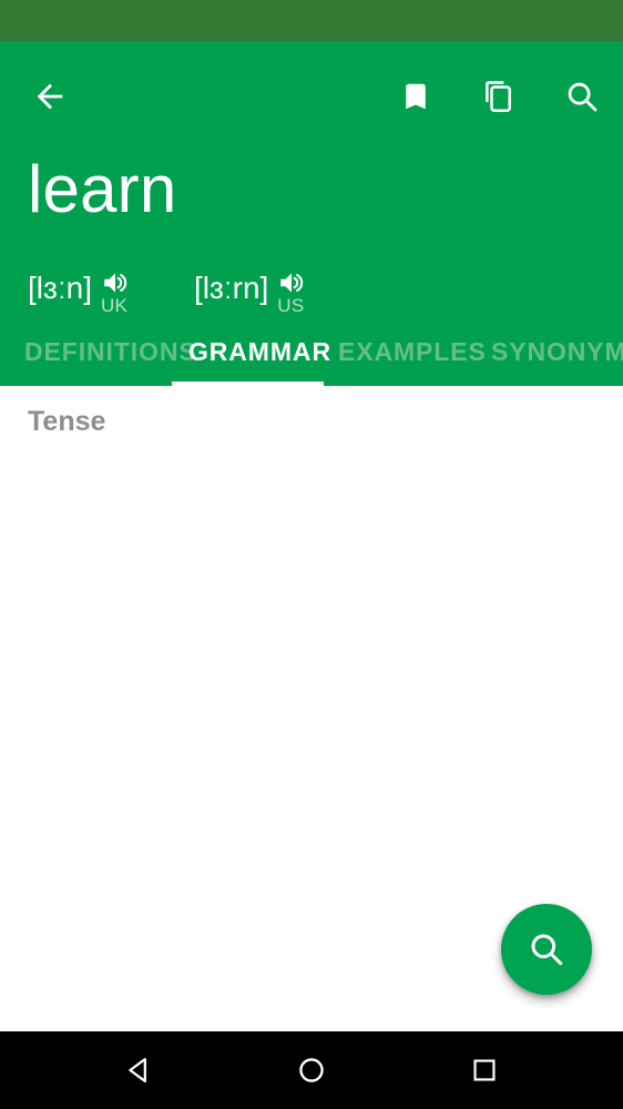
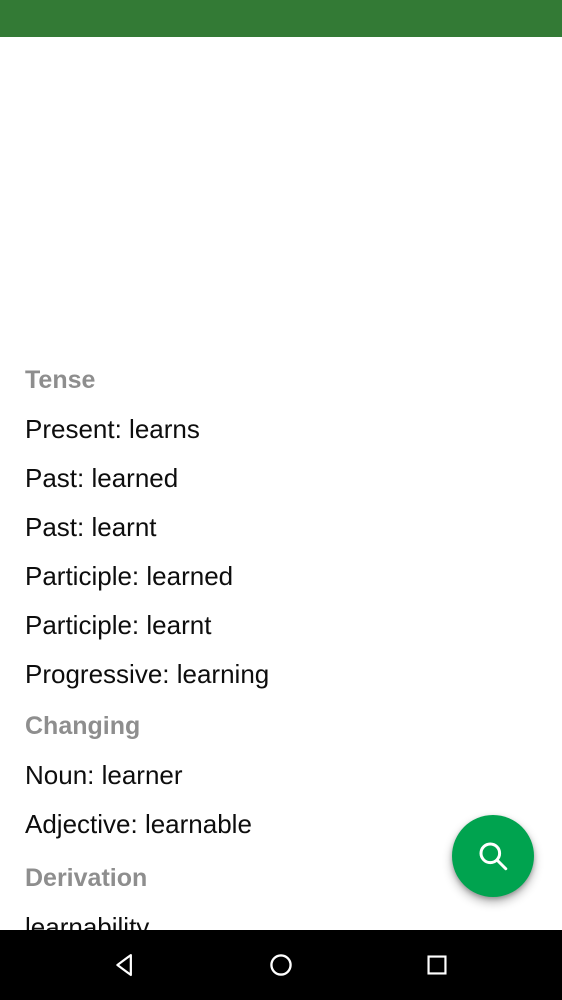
- learn
- [lɜːn]
- UK
- [lɜːrn]
- US
- DEFINITIONS
- GRAMMAR
- EXAMPLES
- SYNONYM
  Tense
+ Present: learns
+ Past: learned
+ Past: learnt
+ Participle: learned
+ Participle: learnt
+ Progressive: learning
+ Changing
+ Noun: learner
+ Adjective: learnable
+ Derivation
+ learnability
